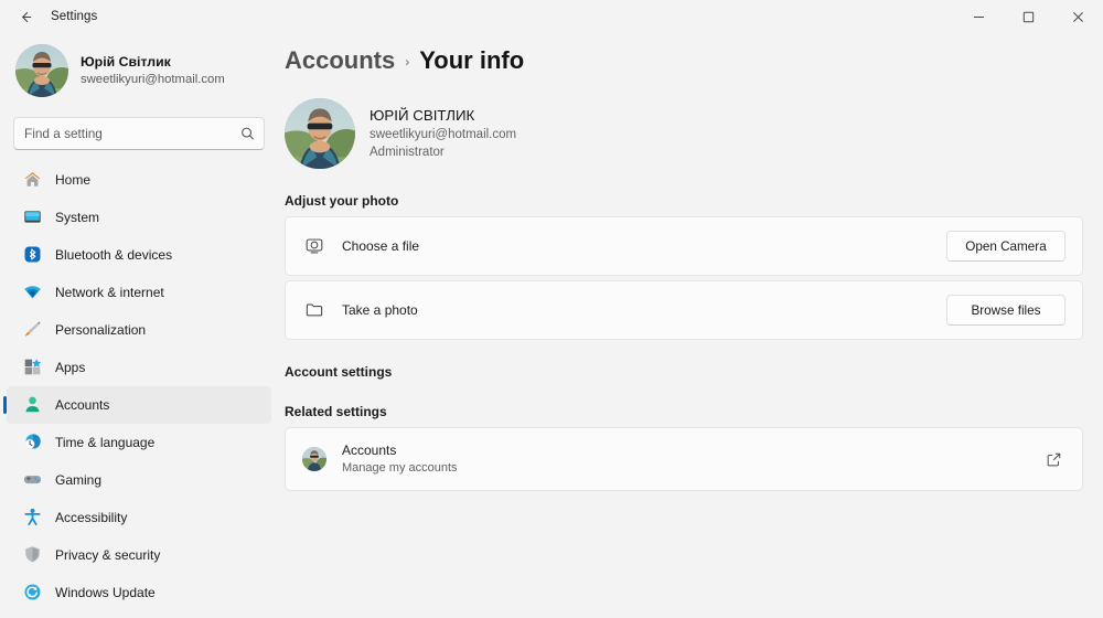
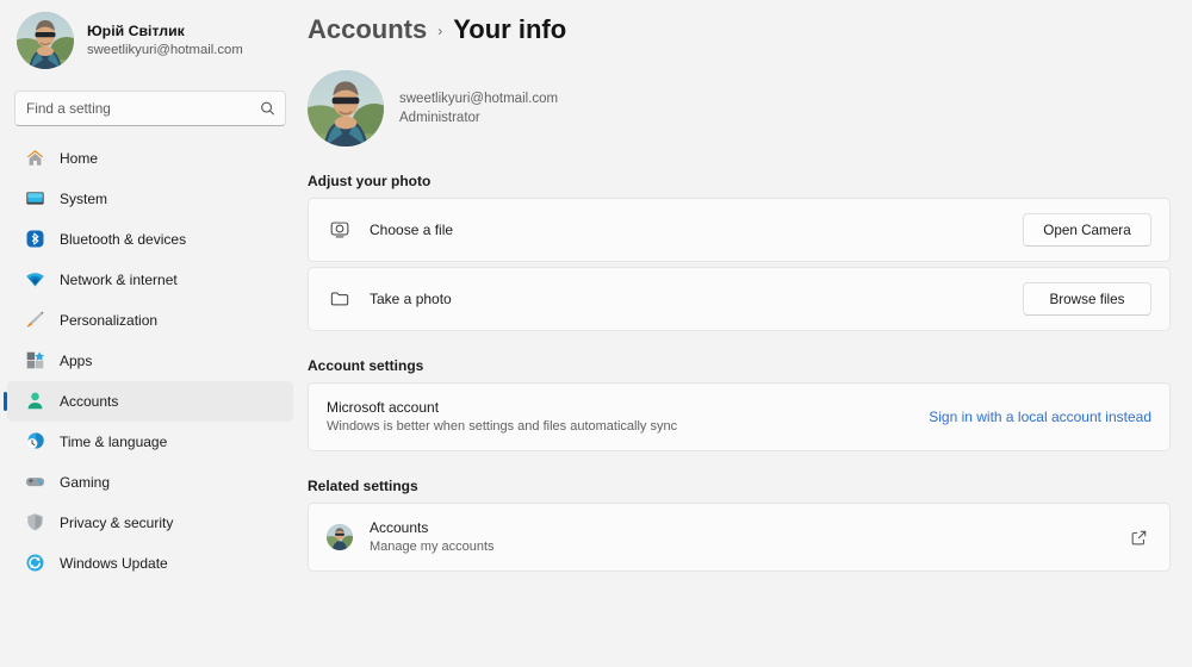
- Settings
  Юрій Світлик
  sweetlikyuri@hotmail.com
  Find a setting
  Home
  System
  Bluetooth & devices
  Network & internet
  Personalization
  Apps
  Accounts
  Time & language
  Gaming
- Accessibility
  Privacy & security
  Windows Update
  Accounts
  ›
  Your info
- ЮРІЙ СВІТЛИК
  sweetlikyuri@hotmail.com
  Administrator
  Adjust your photo
  Choose a file
  Open Camera
  Take a photo
  Browse files
  Account settings
+ Microsoft account
+ Windows is better when settings and files automatically sync
+ Sign in with a local account instead
  Related settings
  Accounts
  Manage my accounts
